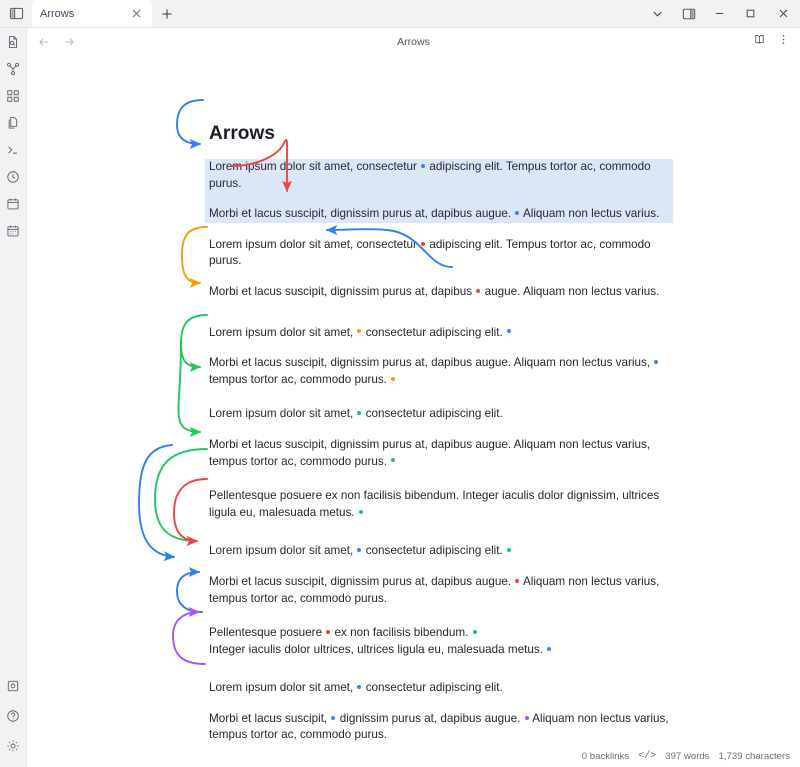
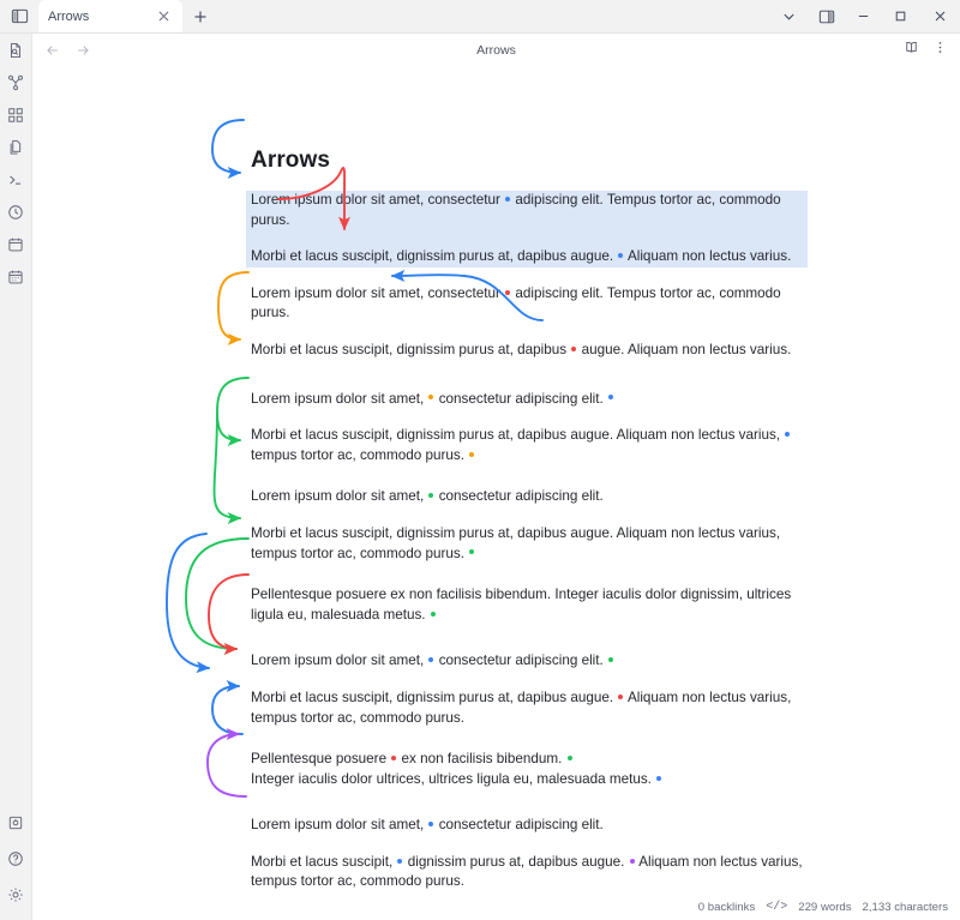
  Arrows
  Arrows
  Arrows
  Lore ipsum dolor sit amet, consectetur adipiscing elit. Tempus tortor ac, commodo purus.
  Morbi et lacus suscipit, dignissim purus at, dapibus augue. Aliquam non lectus varius.
  Lorem ipsum dolor sit amet, consectetur adipiscing elit. Tempus tortor ac, commodo purus.
  Morbi et lacus suscipit, dignissim purus at, dapibus augue. Aliquam non lectus varius.
  Lorem ipsum dolor sit amet, consectetur adipiscing elit.
  Morbi et lacus suscipit, dignissim purus at, dapibus augue. Aliquam non lectus varius, tempus tortor ac, commodo purus.
  Lorem ipsum dolor sit amet, consectetur adipiscing elit.
  Morbi et lacus suscipit, dignissim purus at, dapibus augue. Aliquam non lectus varius, tempus tortor ac, commodo purus.
  Pellentesque posuere ex non facilisis bibendum. Integer iaculis dolor dignissim, ultrices ligula eu, malesuada metus.
  Lorem ipsum dolor sit amet, consectetur adipiscing elit.
  Morbi et lacus suscipit, dignissim purus at, dapibus augue. Aliquam non lectus varius, tempus tortor ac, commodo purus.
  Pellentesque posuere ex non facilisis bibendum.
  Integer iaculis dolor ultrices, ultrices ligula eu, malesuada metus.
  Lorem ipsum dolor sit amet, consectetur adipiscing elit.
  Morbi et lacus suscipit, dignissim purus at, dapibus augue. Aliquam non lectus varius, tempus tortor ac, commodo purus.
  0 backlinks
  </>
- 397 words
+ 229 words
- 1,739 characters
+ 2,133 characters
